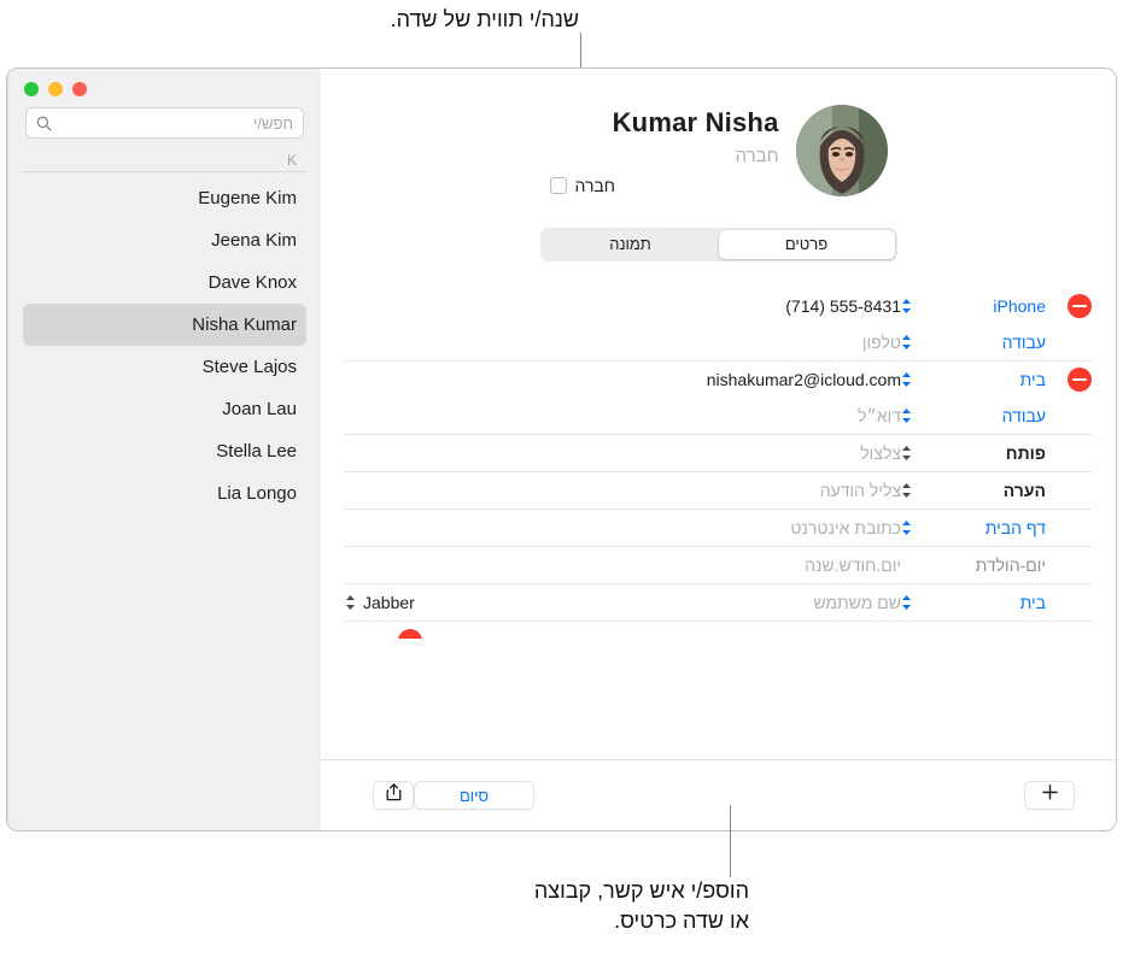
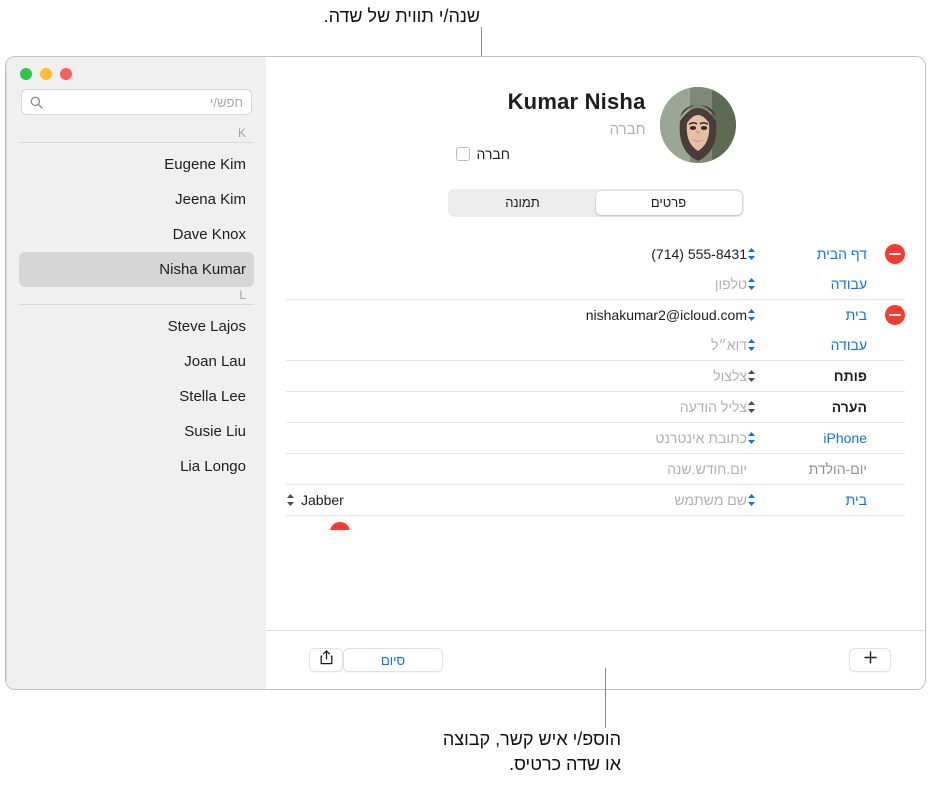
  שנה/י תווית של שדה.
  חפש/י
  K
  Eugene Kim
  Jeena Kim
  Dave Knox
  Nisha Kumar
+ L
  Steve Lajos
  Joan Lau
  Stella Lee
+ Susie Liu
  Lia Longo
  Kumar Nisha
  חברה
  חברה
  פרטים
  תמונה
- iPhone
+ דף הבית
  (714) 555-8431
  עבודה
  טלפון
  בית
  nishakumar2@icloud.com
  עבודה
  דוא״ל
  פותח
  צלצול
  הערה
  צליל הודעה
- דף הבית
+ iPhone
  כתובת אינטרנט
  יום-הולדת
  יום.חודש.שנה
  בית
  שם משתמש
  Jabber
  סיום
  הוספ/י איש קשר, קבוצה
  או שדה כרטיס.
